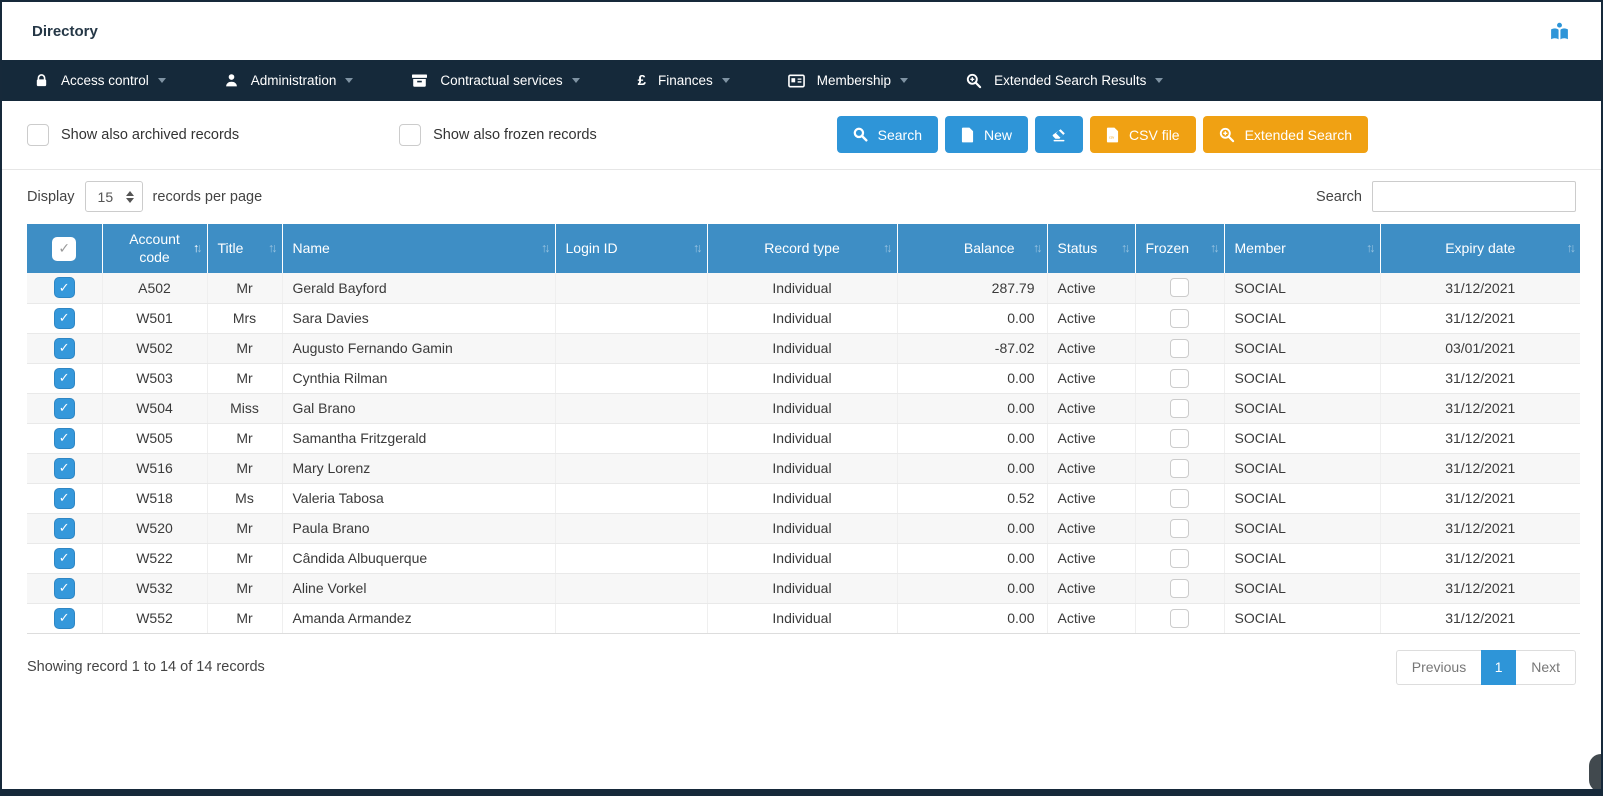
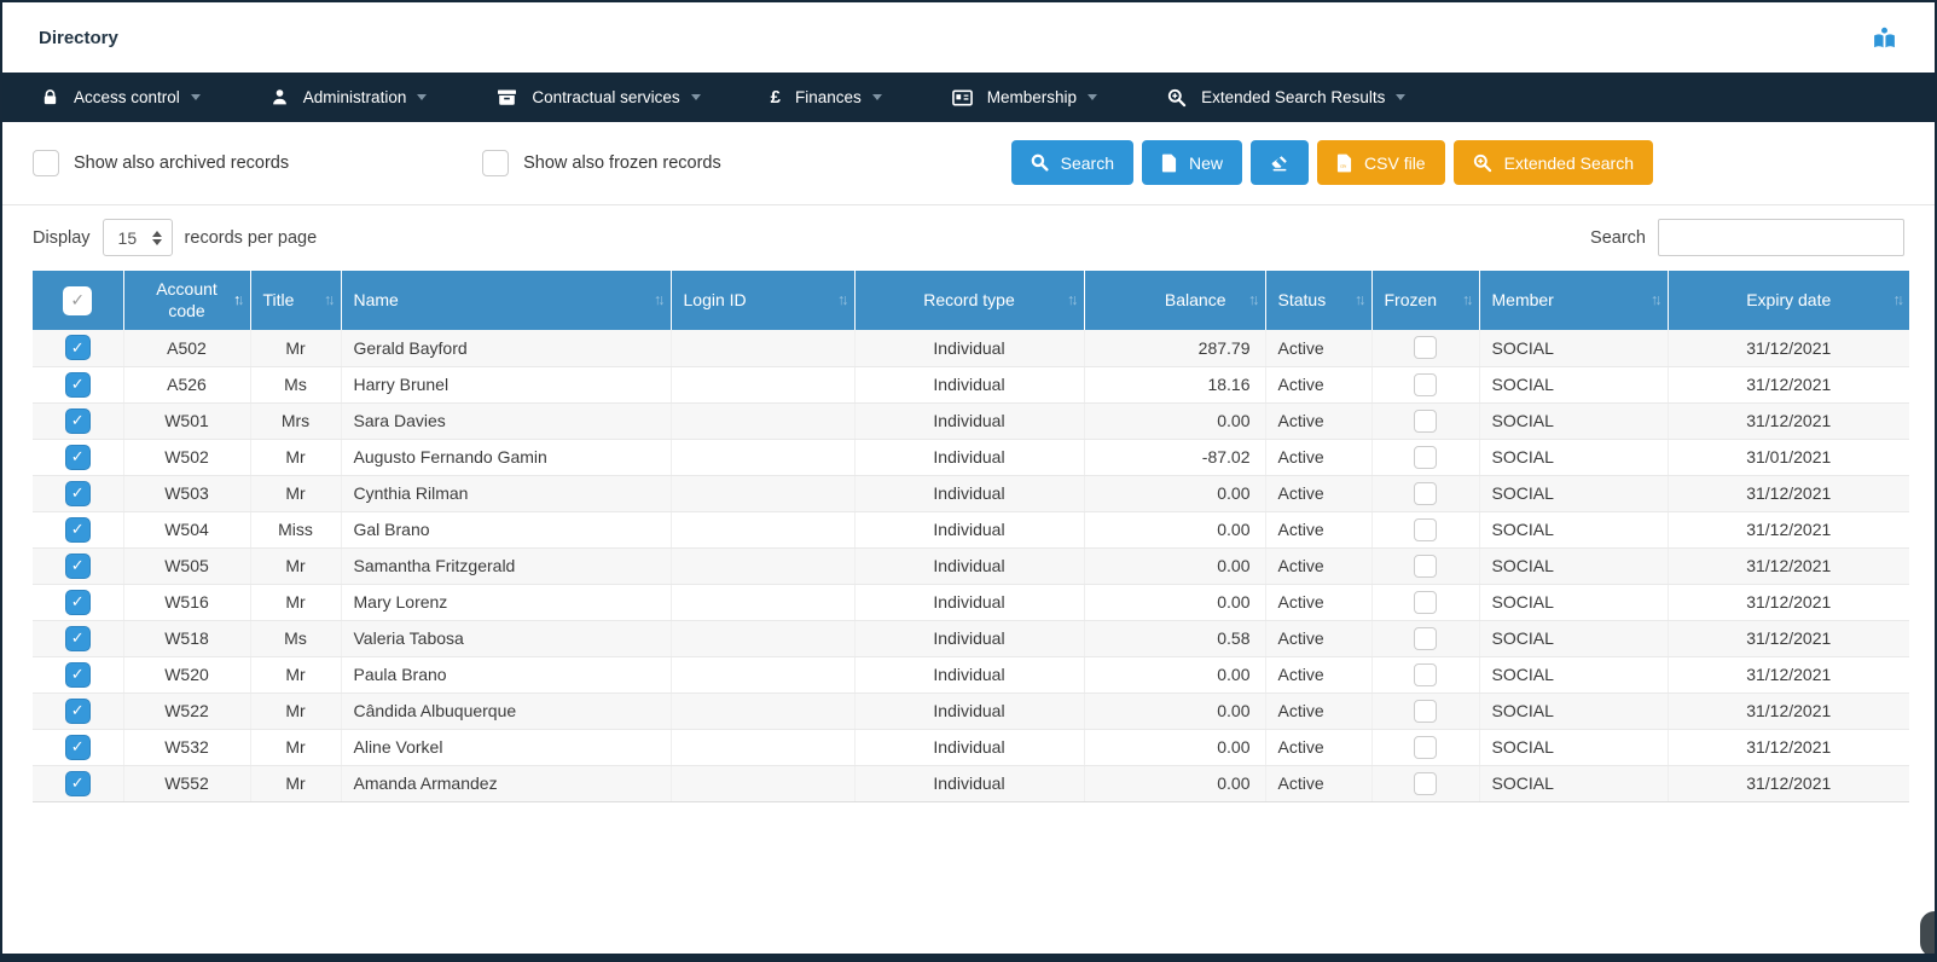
  Directory
  Access control
  Administration
  Contractual services
  £
  Finances
  Membership
  Extended Search Results
  Show also archived records
  Show also frozen records
  Search
  New
  CSV file
  Extended Search
  Display
  15
  records per page
  Search
  ✓	Account code↑↓	Title ↑↓	Name ↑↓	Login ID ↑↓	Record type ↑↓	Balance ↑↓	Status ↑↓	Frozen ↑↓	Member ↑↓	Expiry date ↑↓
  ✓	A502	Mr	Gerald Bayford		Individual	287.79	Active		SOCIAL	31/12/2021
+ ✓	A526	Ms	Harry Brunel		Individual	18.16	Active		SOCIAL	31/12/2021
  ✓	W501	Mrs	Sara Davies		Individual	0.00	Active		SOCIAL	31/12/2021
- ✓	W502	Mr	Augusto Fernando Gamin		Individual	-87.02	Active		SOCIAL	03/01/2021
+ ✓	W502	Mr	Augusto Fernando Gamin		Individual	-87.02	Active		SOCIAL	31/01/2021
  ✓	W503	Mr	Cynthia Rilman		Individual	0.00	Active		SOCIAL	31/12/2021
  ✓	W504	Miss	Gal Brano		Individual	0.00	Active		SOCIAL	31/12/2021
  ✓	W505	Mr	Samantha Fritzgerald		Individual	0.00	Active		SOCIAL	31/12/2021
  ✓	W516	Mr	Mary Lorenz		Individual	0.00	Active		SOCIAL	31/12/2021
- ✓	W518	Ms	Valeria Tabosa		Individual	0.52	Active		SOCIAL	31/12/2021
+ ✓	W518	Ms	Valeria Tabosa		Individual	0.58	Active		SOCIAL	31/12/2021
  ✓	W520	Mr	Paula Brano		Individual	0.00	Active		SOCIAL	31/12/2021
  ✓	W522	Mr	Cândida Albuquerque		Individual	0.00	Active		SOCIAL	31/12/2021
  ✓	W532	Mr	Aline Vorkel		Individual	0.00	Active		SOCIAL	31/12/2021
  ✓	W552	Mr	Amanda Armandez		Individual	0.00	Active		SOCIAL	31/12/2021
- Showing record 1 to 14 of 14 records
- Previous
- 1
- Next
